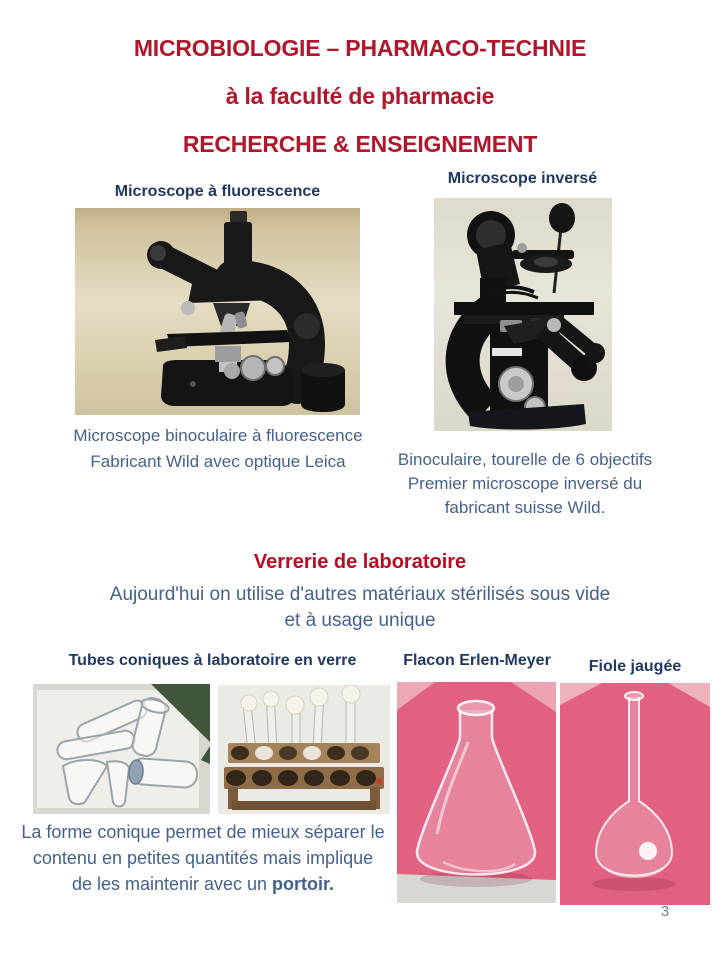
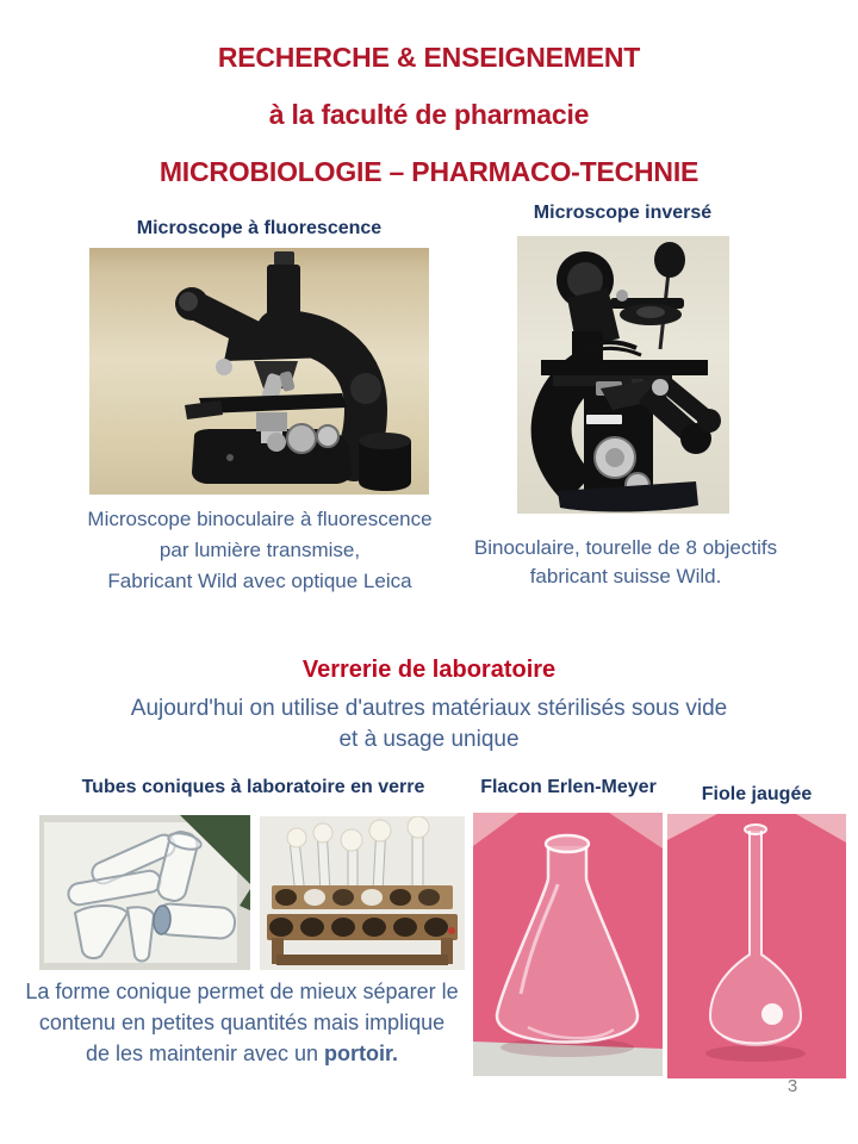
- MICROBIOLOGIE – PHARMACO-TECHNIE
+ RECHERCHE & ENSEIGNEMENT
  à la faculté de pharmacie
- RECHERCHE & ENSEIGNEMENT
+ MICROBIOLOGIE – PHARMACO-TECHNIE
  Microscope à fluorescence
  Microscope inversé
  Microscope binoculaire à fluorescence
+ par lumière transmise,
  Fabricant Wild avec optique Leica
- Binoculaire, tourelle de 6 objectifs
+ Binoculaire, tourelle de 8 objectifs
- Premier microscope inversé du
  fabricant suisse Wild.
  Verrerie de laboratoire
  Aujourd'hui on utilise d'autres matériaux stérilisés sous vide
  et à usage unique
  Tubes coniques à laboratoire en verre
  Flacon Erlen-Meyer
  Fiole jaugée
  La forme conique permet de mieux séparer le
  contenu en petites quantités mais implique
  de les maintenir avec un portoir.
  3
